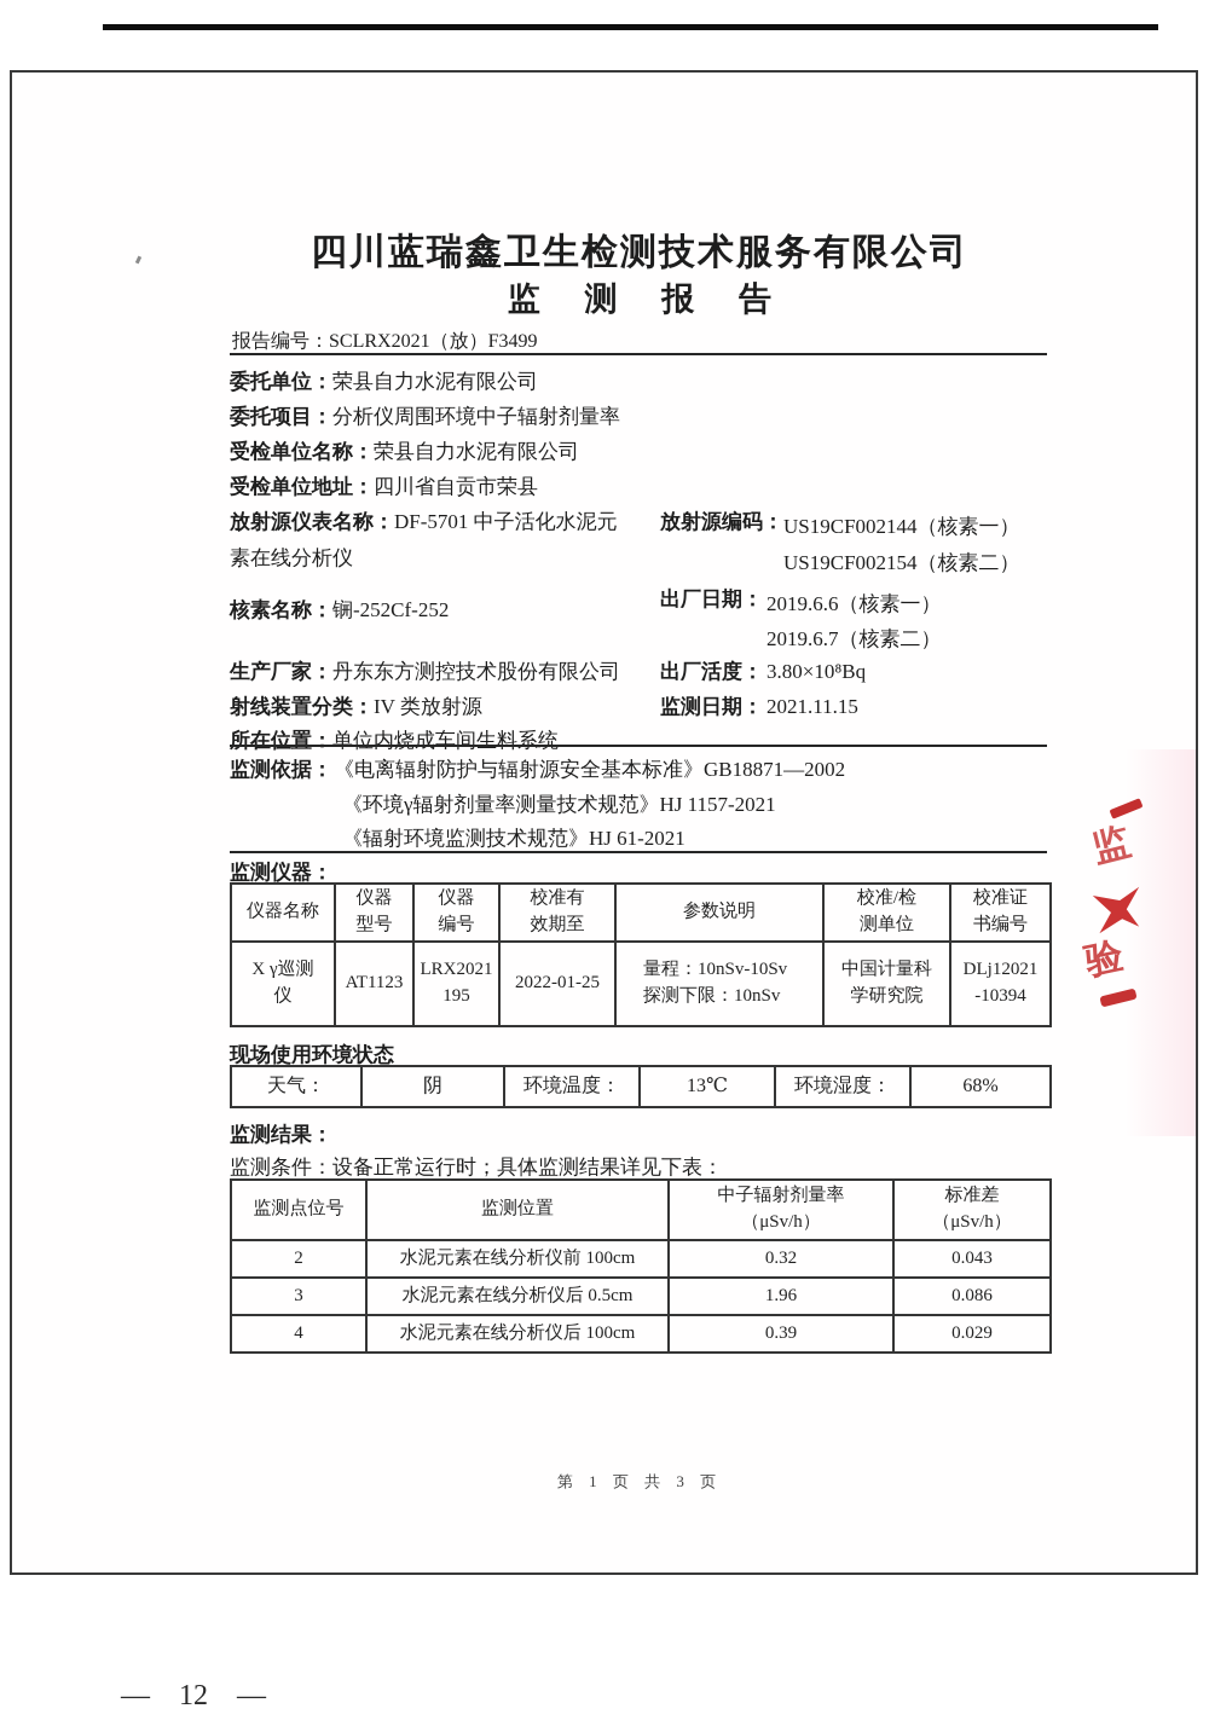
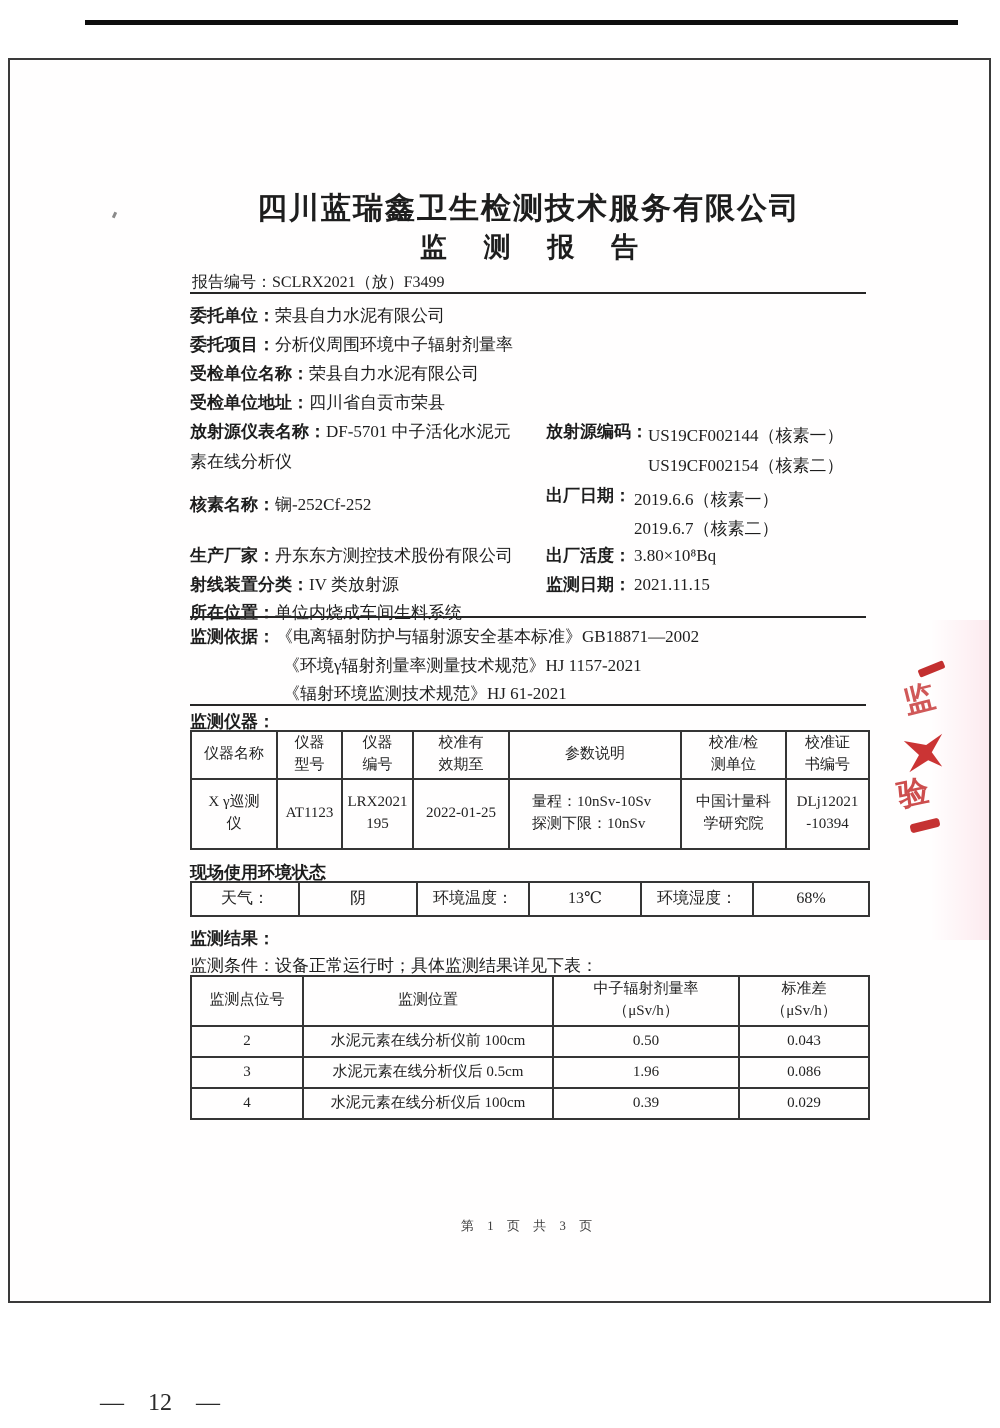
  四川蓝瑞鑫卫生检测技术服务有限公司
  监 测 报 告
  报告编号：SCLRX2021（放）F3499
  委托单位：荣县自力水泥有限公司
  委托项目：分析仪周围环境中子辐射剂量率
  受检单位名称：荣县自力水泥有限公司
  受检单位地址：四川省自贡市荣县
  放射源仪表名称：DF-5701 中子活化水泥元
  素在线分析仪
  放射源编码：
  US19CF002144（核素一）
  US19CF002154（核素二）
  核素名称：锎-252Cf-252
  出厂日期：
  2019.6.6（核素一）
  2019.6.7（核素二）
  生产厂家：丹东东方测控技术股份有限公司
  出厂活度：
  3.80×10⁸Bq
  射线装置分类：IV 类放射源
  监测日期：
  2021.11.15
  所在位置：单位内烧成车间生料系统
  监测依据：
  《电离辐射防护与辐射源安全基本标准》GB18871—2002
  《环境γ辐射剂量率测量技术规范》HJ 1157-2021
  《辐射环境监测技术规范》HJ 61-2021
  监测仪器：
  仪器名称	仪器 型号	仪器 编号	校准有 效期至	参数说明	校准/检 测单位	校准证 书编号
  X γ巡测 仪	AT1123	LRX2021 195	2022-01-25	量程：10nSv-10Sv 探测下限：10nSv	中国计量科 学研究院	DLj12021 -10394
  现场使用环境状态
  天气：	阴	环境温度：	13℃	环境湿度：	68%
  监测结果：
  监测条件：设备正常运行时；具体监测结果详见下表：
  监测点位号	监测位置	中子辐射剂量率 （μSv/h）	标准差 （μSv/h）
- 2	水泥元素在线分析仪前 100cm	0.32	0.043
+ 2	水泥元素在线分析仪前 100cm	0.50	0.043
  3	水泥元素在线分析仪后 0.5cm	1.96	0.086
  4	水泥元素在线分析仪后 100cm	0.39	0.029
  第 1 页 共 3 页
  — 12 —
